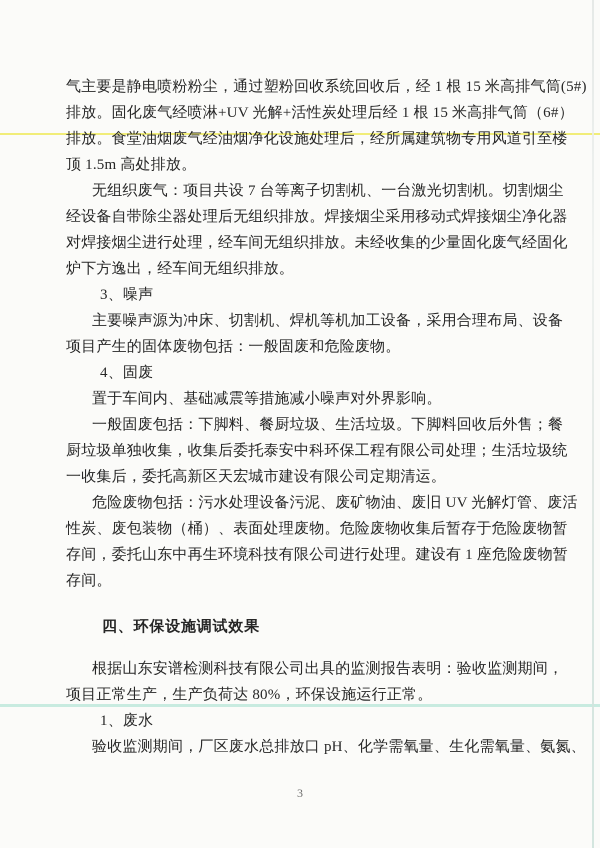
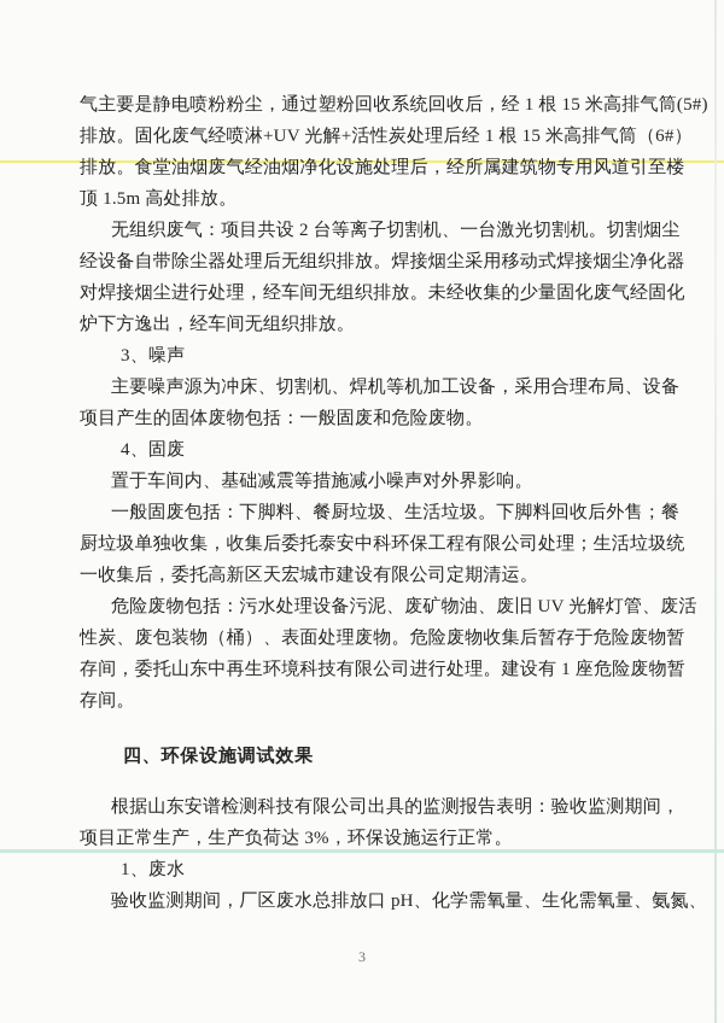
  气主要是静电喷粉粉尘，通过塑粉回收系统回收后，经 1 根 15 米高排气筒(5#)
  排放。固化废气经喷淋+UV 光解+活性炭处理后经 1 根 15 米高排气筒（6#）
  排放。食堂油烟废气经油烟净化设施处理后，经所属建筑物专用风道引至楼
  顶 1.5m 高处排放。
- 无组织废气：项目共设 7 台等离子切割机、一台激光切割机。切割烟尘
+ 无组织废气：项目共设 2 台等离子切割机、一台激光切割机。切割烟尘
  经设备自带除尘器处理后无组织排放。焊接烟尘采用移动式焊接烟尘净化器
  对焊接烟尘进行处理，经车间无组织排放。未经收集的少量固化废气经固化
  炉下方逸出，经车间无组织排放。
  3、噪声
  主要噪声源为冲床、切割机、焊机等机加工设备，采用合理布局、设备
  项目产生的固体废物包括：一般固废和危险废物。
  4、固废
  置于车间内、基础减震等措施减小噪声对外界影响。
  一般固废包括：下脚料、餐厨垃圾、生活垃圾。下脚料回收后外售；餐
  厨垃圾单独收集，收集后委托泰安中科环保工程有限公司处理；生活垃圾统
  一收集后，委托高新区天宏城市建设有限公司定期清运。
  危险废物包括：污水处理设备污泥、废矿物油、废旧 UV 光解灯管、废活
  性炭、废包装物（桶）、表面处理废物。危险废物收集后暂存于危险废物暂
  存间，委托山东中再生环境科技有限公司进行处理。建设有 1 座危险废物暂
  存间。
  四、环保设施调试效果
  根据山东安谱检测科技有限公司出具的监测报告表明：验收监测期间，
- 项目正常生产，生产负荷达 80%，环保设施运行正常。
+ 项目正常生产，生产负荷达 3%，环保设施运行正常。
  1、废水
  验收监测期间，厂区废水总排放口 pH、化学需氧量、生化需氧量、氨氮、
  3
